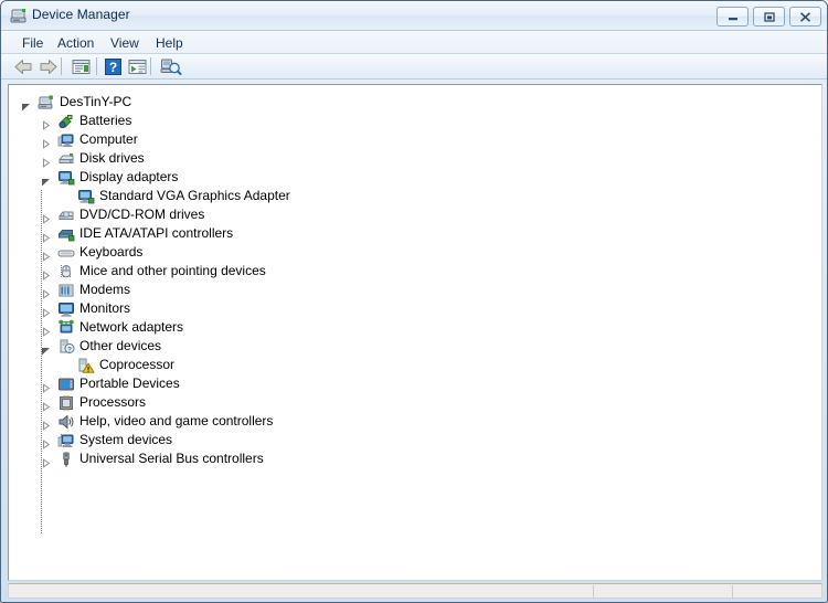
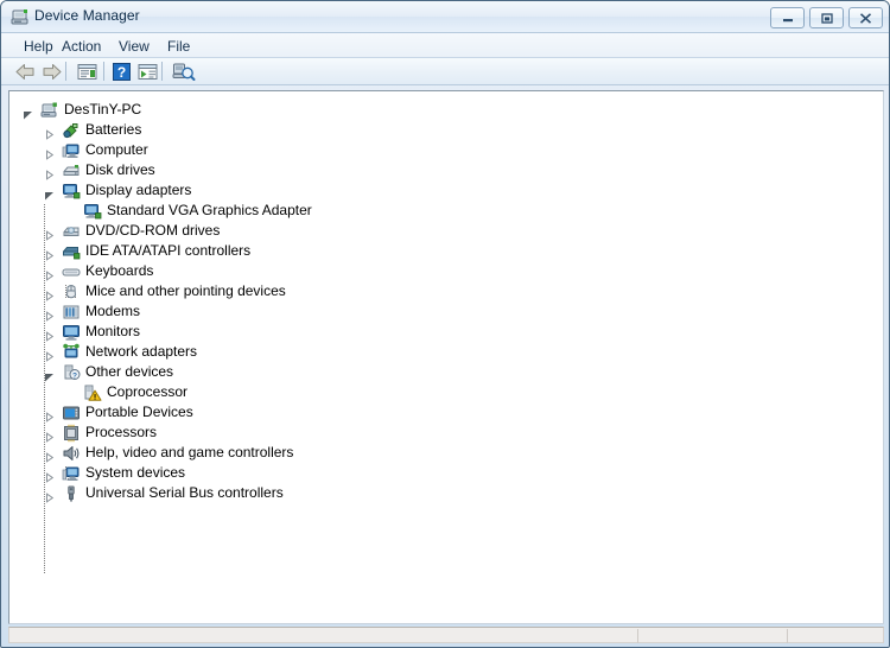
  Device Manager
- File
+ Help
  Action
  View
- Help
+ File
  ?
  DesTinY-PC
  Batteries
  Computer
  Disk drives
  Display adapters
  Standard VGA Graphics Adapter
  DVD/CD-ROM drives
  IDE ATA/ATAPI controllers
  Keyboards
  Mice and other pointing devices
  Modems
  Monitors
  Network adapters
  Other devices
  Coprocessor
  Portable Devices
  Processors
  Help, video and game controllers
  System devices
  Universal Serial Bus controllers
